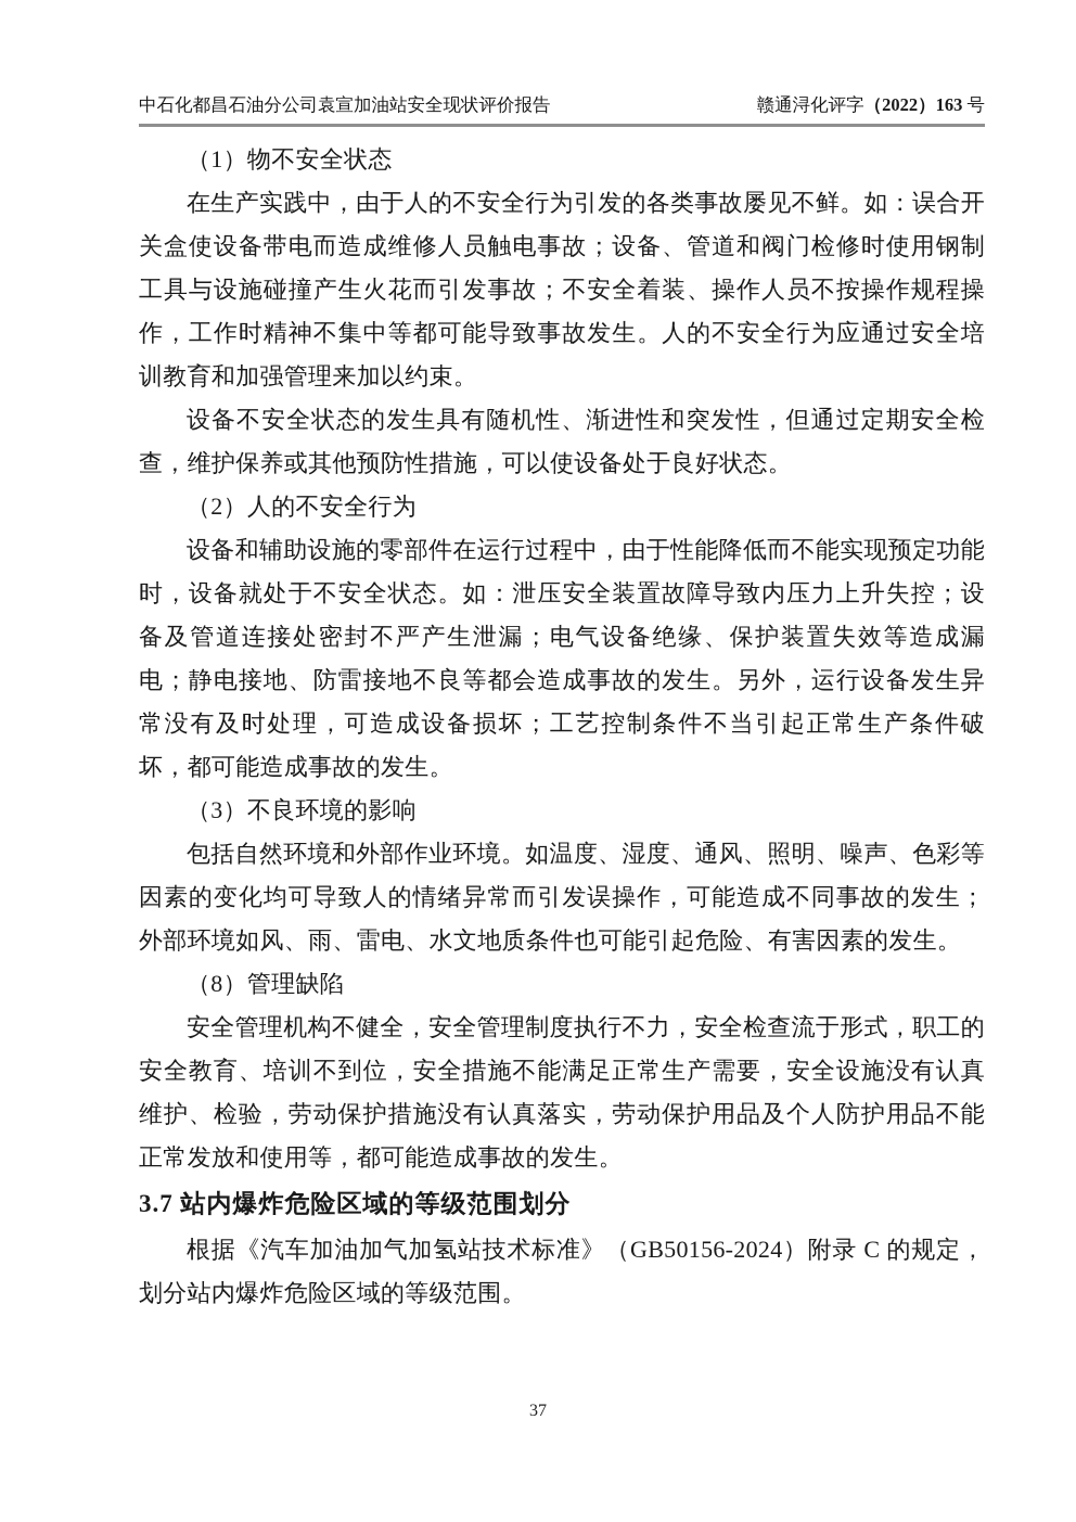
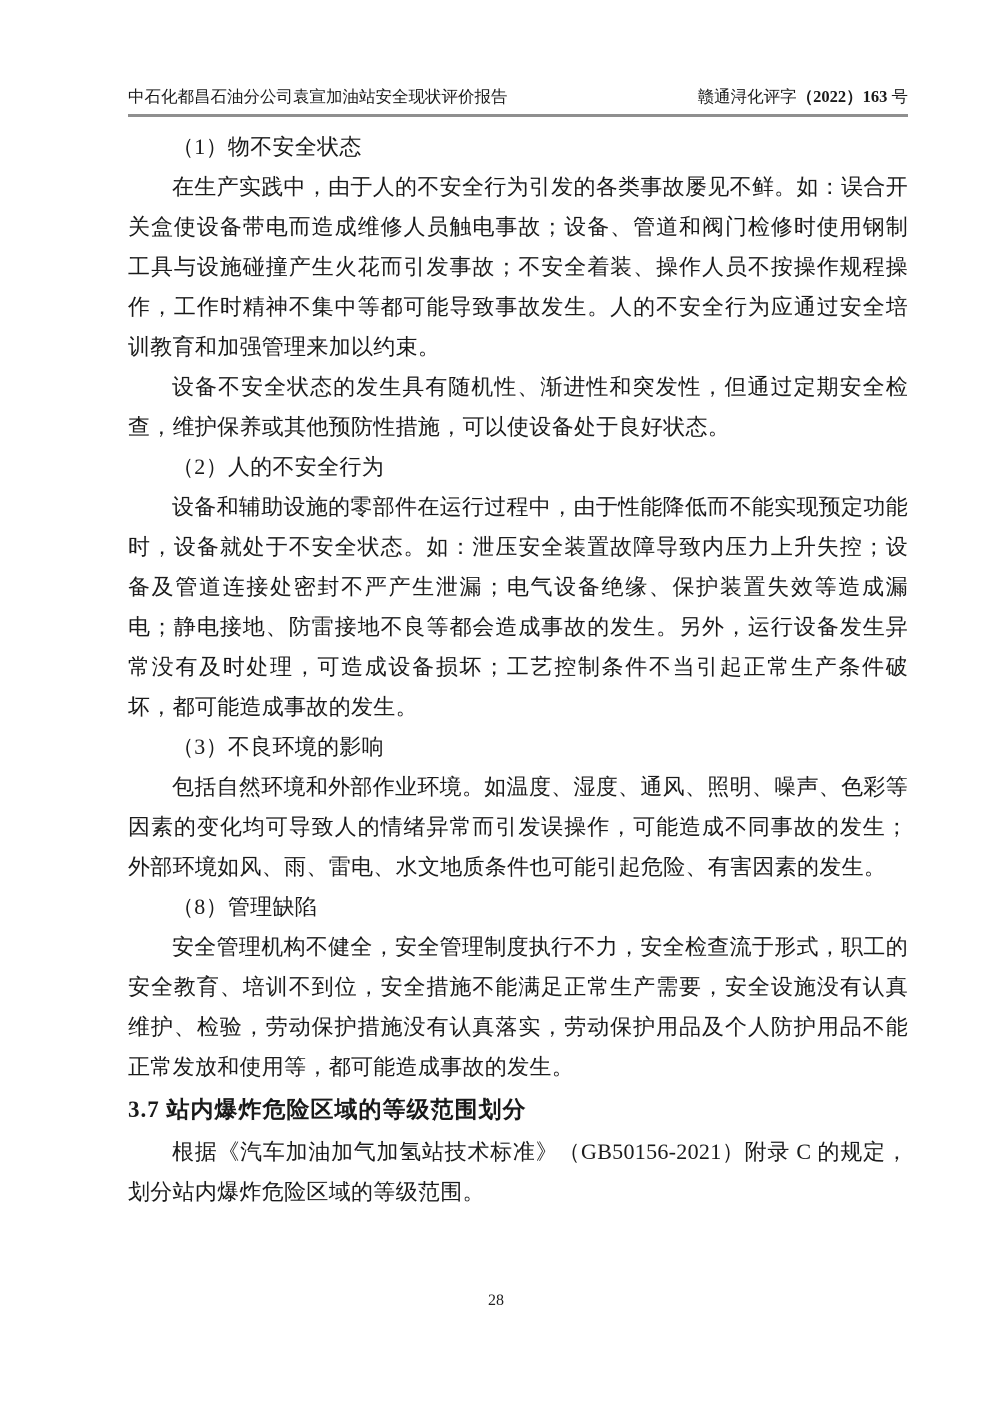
  中石化都昌石油分公司袁宣加油站安全现状评价报告
  赣通浔化评字（2022）163 号
  （1）物不安全状态
  在生产实践中，由于人的不安全行为引发的各类事故屡见不鲜。如：误合开关盒使设备带电而造成维修人员触电事故；设备、管道和阀门检修时使用钢制工具与设施碰撞产生火花而引发事故；不安全着装、操作人员不按操作规程操作，工作时精神不集中等都可能导致事故发生。人的不安全行为应通过安全培训教育和加强管理来加以约束。
  设备不安全状态的发生具有随机性、渐进性和突发性，但通过定期安全检查，维护保养或其他预防性措施，可以使设备处于良好状态。
  （2）人的不安全行为
  设备和辅助设施的零部件在运行过程中，由于性能降低而不能实现预定功能时，设备就处于不安全状态。如：泄压安全装置故障导致内压力上升失控；设备及管道连接处密封不严产生泄漏；电气设备绝缘、保护装置失效等造成漏电；静电接地、防雷接地不良等都会造成事故的发生。另外，运行设备发生异常没有及时处理，可造成设备损坏；工艺控制条件不当引起正常生产条件破坏，都可能造成事故的发生。
  （3）不良环境的影响
  包括自然环境和外部作业环境。如温度、湿度、通风、照明、噪声、色彩等因素的变化均可导致人的情绪异常而引发误操作，可能造成不同事故的发生；外部环境如风、雨、雷电、水文地质条件也可能引起危险、有害因素的发生。
  （8）管理缺陷
  安全管理机构不健全，安全管理制度执行不力，安全检查流于形式，职工的安全教育、培训不到位，安全措施不能满足正常生产需要，安全设施没有认真维护、检验，劳动保护措施没有认真落实，劳动保护用品及个人防护用品不能正常发放和使用等，都可能造成事故的发生。
  3.7 站内爆炸危险区域的等级范围划分
- 根据《汽车加油加气加氢站技术标准》（GB50156-2024）附录 C 的规定，划分站内爆炸危险区域的等级范围。
+ 根据《汽车加油加气加氢站技术标准》（GB50156-2021）附录 C 的规定，划分站内爆炸危险区域的等级范围。
- 37
+ 28
